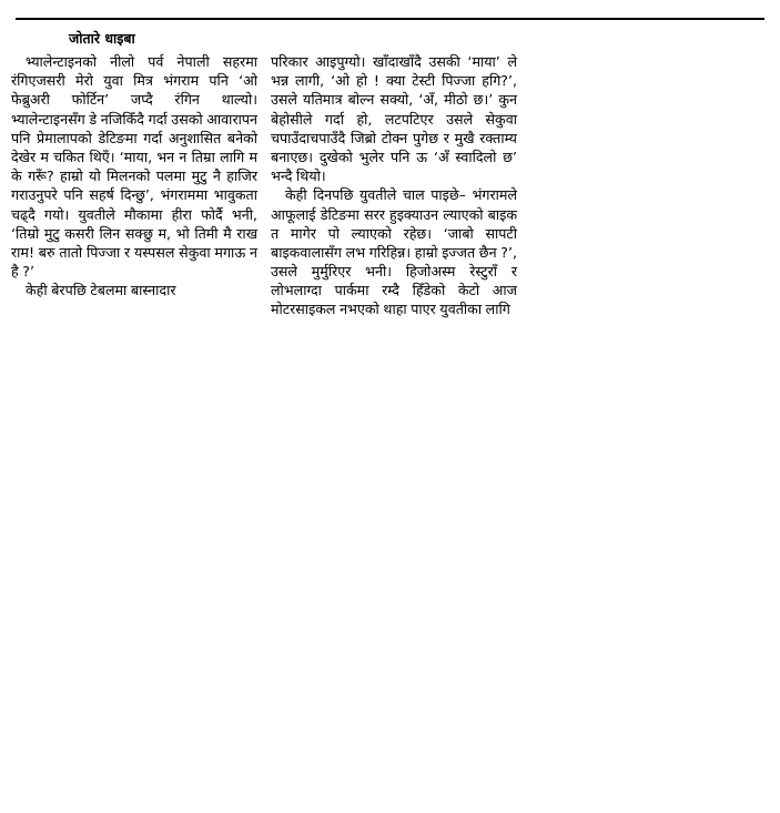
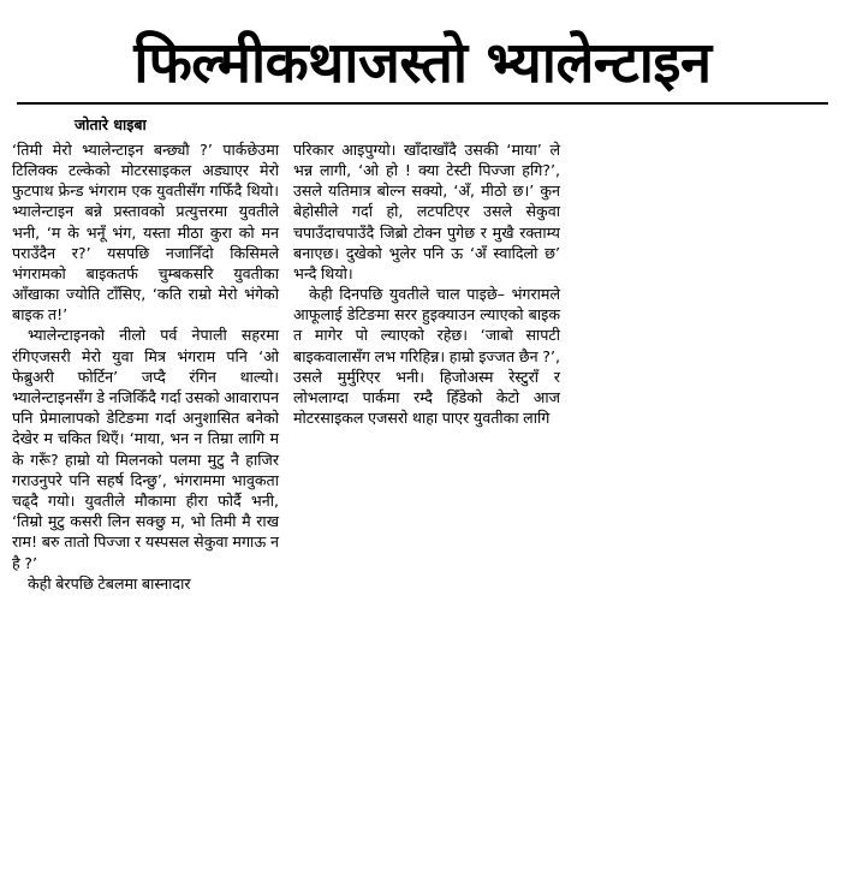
+ फिल्मीकथाजस्तो भ्यालेन्टाइन
  जोतारे धाइबा
+ ‘तिमी मेरो भ्यालेन्टाइन बन्छ्यौ ?’ पार्कछेउमा टिलिक्क टल्केको मोटरसाइकल अड्याएर मेरो फुटपाथ फ्रेन्ड भंगराम एक युवतीसँग गफिँदै थियो। भ्यालेन्टाइन बन्ने प्रस्तावको प्रत्युत्तरमा युवतीले भनी, ‘म के भनूँ भंग, यस्ता मीठा कुरा को मन पराउँदैन र?’ यसपछि नजानिँदो किसिमले भंगरामको बाइकतर्फ चुम्बकसरि युवतीका आँखाका ज्योति टाँसिए, ‘कति राम्रो मेरो भंगेको बाइक त!’
  भ्यालेन्टाइनको नीलो पर्व नेपाली सहरमा रंगिएजसरी मेरो युवा मित्र भंगराम पनि ‘ओ फेब्रुअरी फोर्टिन’ जप्दै रंगिन थाल्यो। भ्यालेन्टाइनसँग डे नजिकिँदै गर्दा उसको आवारापन पनि प्रेमालापको डेटिङमा गर्दा अनुशासित बनेको देखेर म चकित थिएँ। ‘माया, भन न तिम्रा लागि म के गरूँ? हाम्रो यो मिलनको पलमा मुटु नै हाजिर गराउनुपरे पनि सहर्ष दिन्छु’, भंगराममा भावुकता चढ्दै गयो। युवतीले मौकामा हीरा फोर्दै भनी, ‘तिम्रो मुटु कसरी लिन सक्छु म, भो तिमी मै राख राम! बरु तातो पिज्जा र यस्पसल सेकुवा मगाऊ न है ?’
  केही बेरपछि टेबलमा बास्नादार
  परिकार आइपुग्यो। खाँदाखाँदै उसकी ‘माया’ ले भन्न लागी, ‘ओ हो ! क्या टेस्टी पिज्जा हगि?’, उसले यतिमात्र बोल्न सक्यो, ‘अँ, मीठो छ।’ कुन बेहोसीले गर्दा हो, लटपटिएर उसले सेकुवा चपाउँदाचपाउँदै जिब्रो टोक्न पुगेछ र मुखै रक्ताम्य बनाएछ। दुखेको भुलेर पनि ऊ ‘अँ स्वादिलो छ’ भन्दै थियो।
- केही दिनपछि युवतीले चाल पाइछे– भंगरामले आफूलाई डेटिङमा सरर हुइक्याउन ल्याएको बाइक त मागेर पो ल्याएको रहेछ। ‘जाबो सापटी बाइकवालासँग लभ गरिहिन्न। हाम्रो इज्जत छैन ?’, उसले मुर्मुरिएर भनी। हिजोअस्म रेस्टुराँ र लोभलाग्दा पार्कमा रम्दै हिँडेको केटो आज मोटरसाइकल नभएको थाहा पाएर युवतीका लागि
+ केही दिनपछि युवतीले चाल पाइछे– भंगरामले आफूलाई डेटिङमा सरर हुइक्याउन ल्याएको बाइक त मागेर पो ल्याएको रहेछ। ‘जाबो सापटी बाइकवालासँग लभ गरिहिन्न। हाम्रो इज्जत छैन ?’, उसले मुर्मुरिएर भनी। हिजोअस्म रेस्टुराँ र लोभलाग्दा पार्कमा रम्दै हिँडेको केटो आज मोटरसाइकल एजसरो थाहा पाएर युवतीका लागि
